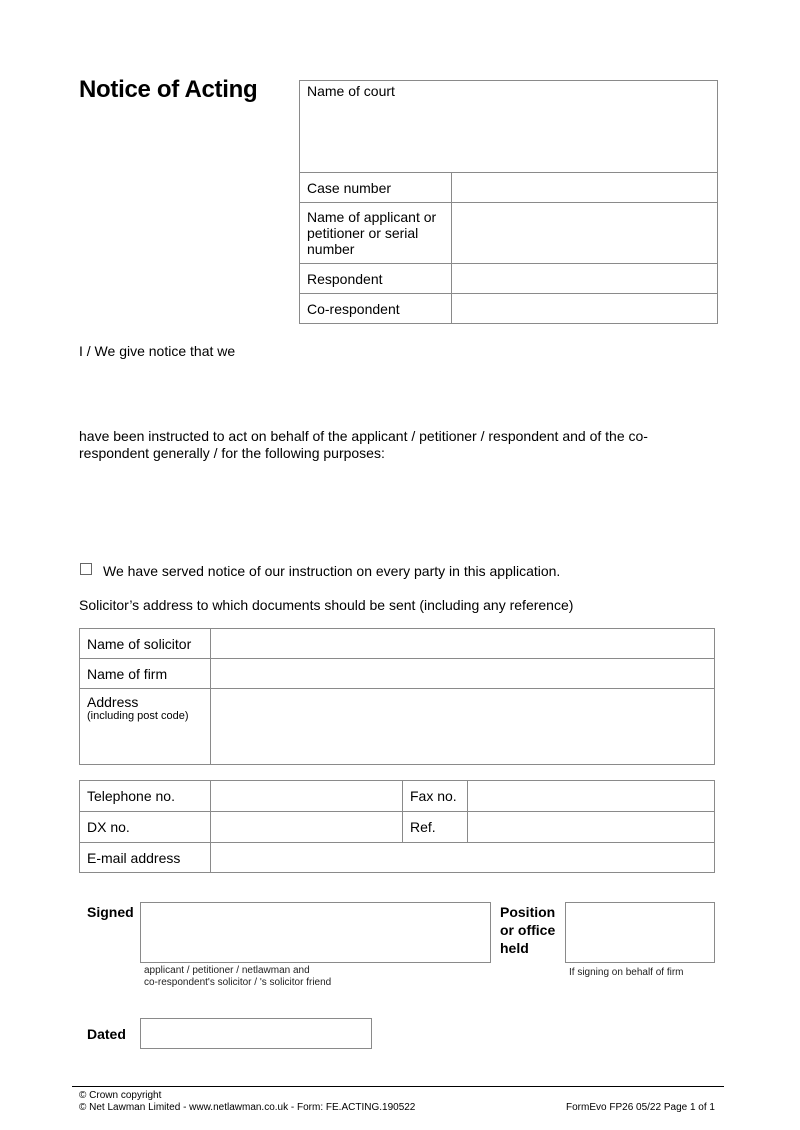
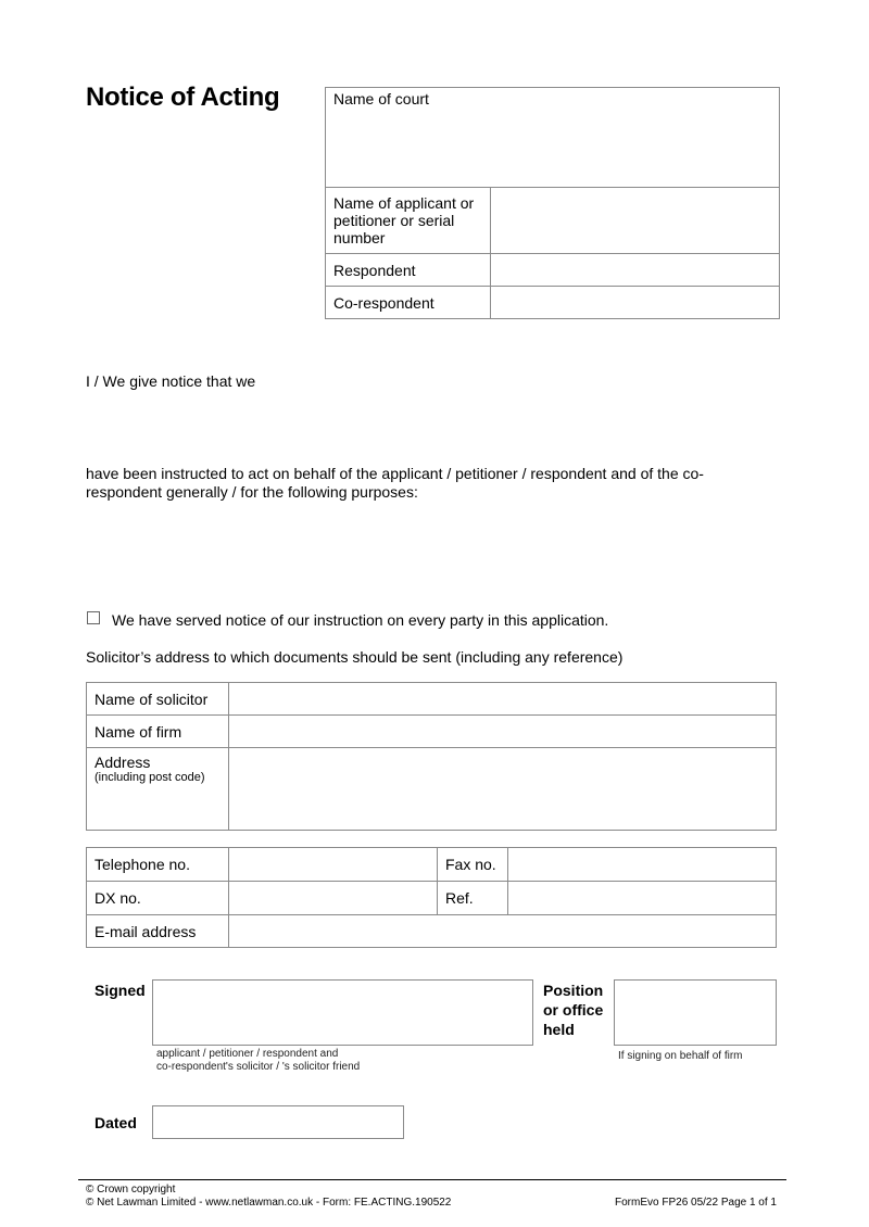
  Notice of Acting
  Name of court
- Case number
  Name of applicant or petitioner or serial number
  Respondent
  Co-respondent
  I / We give notice that we
  have been instructed to act on behalf of the applicant / petitioner / respondent and of the co-respondent generally / for the following purposes:
  We have served notice of our instruction on every party in this application.
  Solicitor’s address to which documents should be sent (including any reference)
  Name of solicitor
  Name of firm
  Address (including post code)
  Telephone no.		Fax no.
  DX no.		Ref.
  E-mail address
  Signed
- applicant / petitioner / netlawman and
+ applicant / petitioner / respondent and
  co-respondent's solicitor / 's solicitor friend
  Position
  or office
  held
  If signing on behalf of firm
  Dated
  © Crown copyright
  © Net Lawman Limited - www.netlawman.co.uk - Form: FE.ACTING.190522
  FormEvo FP26 05/22 Page 1 of 1
